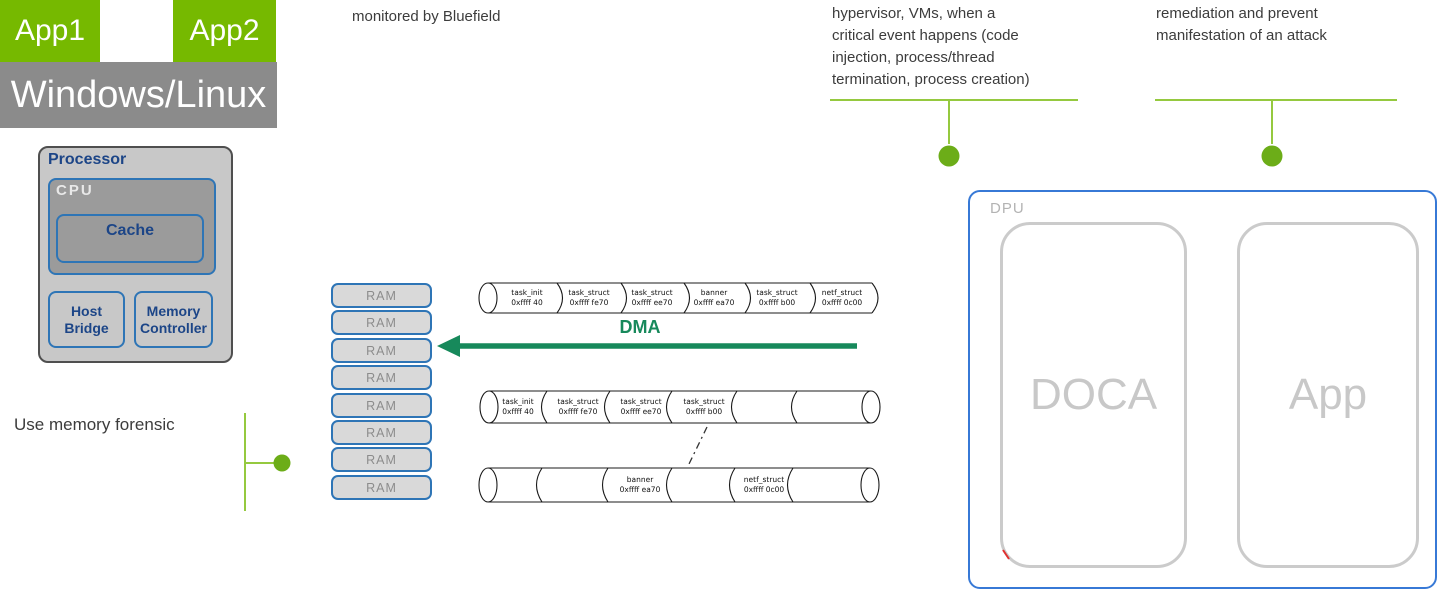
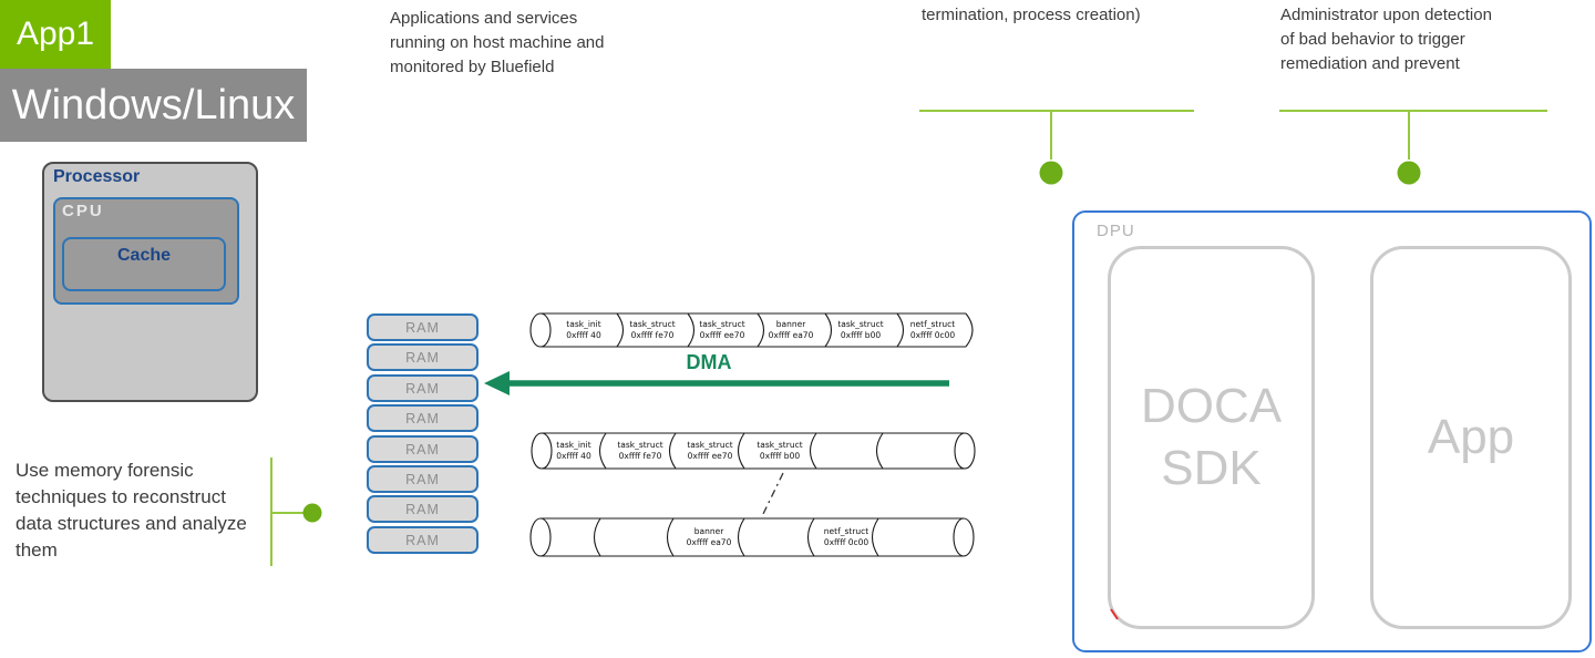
  App1
- App2
  Windows/Linux
  Processor
  CPU
  Cache
- Host Bridge
- Memory Controller
  RAM
  RAM
  RAM
  RAM
  RAM
  RAM
  RAM
  RAM
+ Applications and services
+ running on host machine and
  monitored by Bluefield
- hypervisor, VMs, when a
- critical event happens (code
- injection, process/thread
  termination, process creation)
+ Administrator upon detection
+ of bad behavior to trigger
  remediation and prevent
- manifestation of an attack
  Use memory forensic
+ techniques to reconstruct
+ data structures and analyze
+ them
  DMA
  DPU
  DOCA
+ SDK
  App
  task_init
  0xffff 40
  task_struct
  0xffff fe70
  task_struct
  0xffff ee70
  banner
  0xffff ea70
  task_struct
  0xffff b00
  netf_struct
  0xffff 0c00
  task_init
  0xffff 40
  task_struct
  0xffff fe70
  task_struct
  0xffff ee70
  task_struct
  0xffff b00
  banner
  0xffff ea70
  netf_struct
  0xffff 0c00
